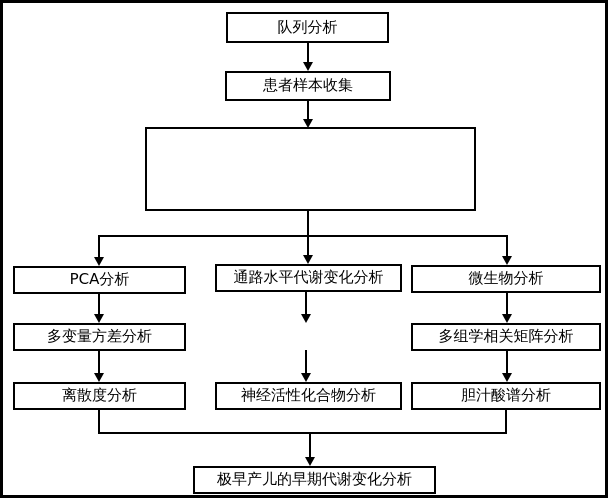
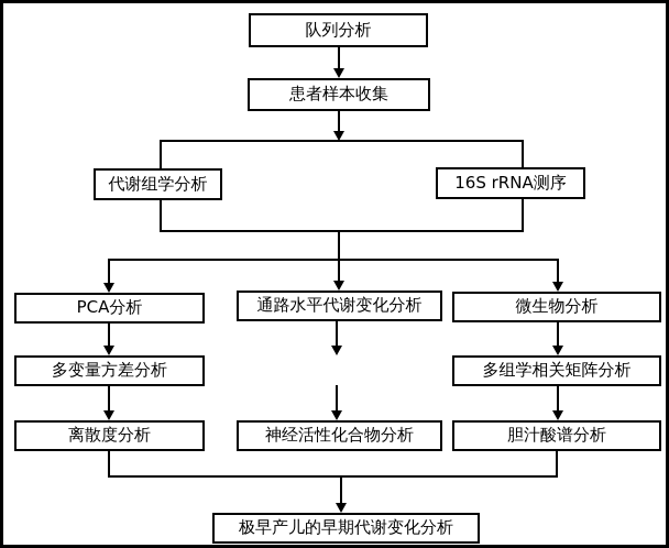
  队列分析
  患者样本收集
+ 代谢组学分析
+ 16S rRNA测序
  PCA分析
  通路水平代谢变化分析
  微生物分析
  多变量方差分析
  多组学相关矩阵分析
  离散度分析
  神经活性化合物分析
  胆汁酸谱分析
  极早产儿的早期代谢变化分析
